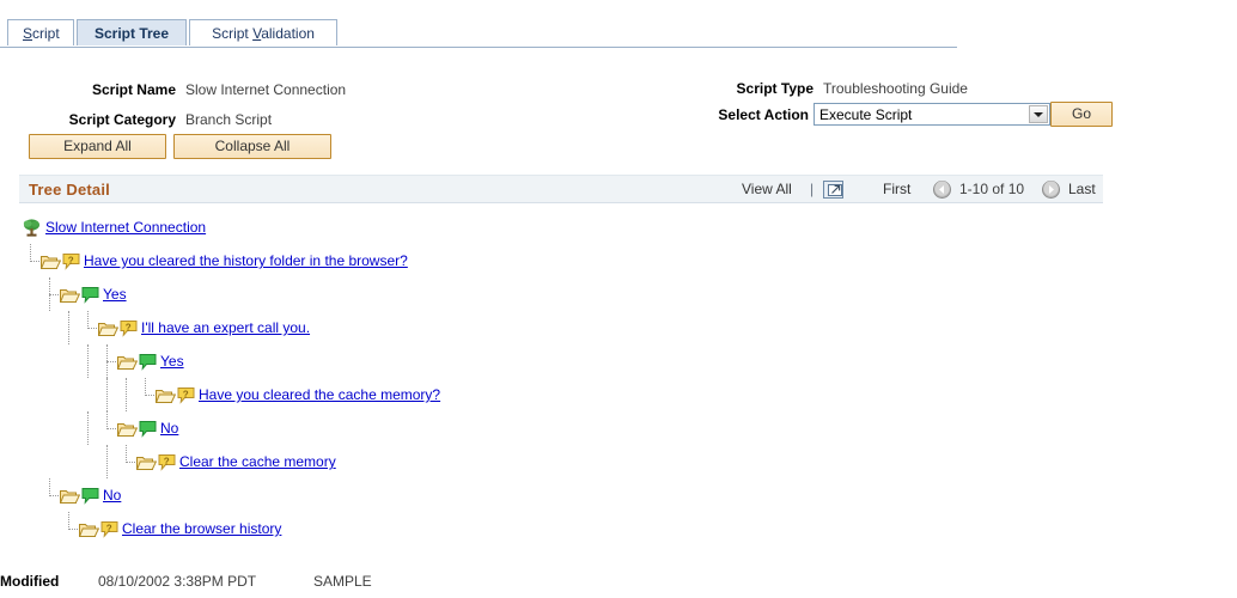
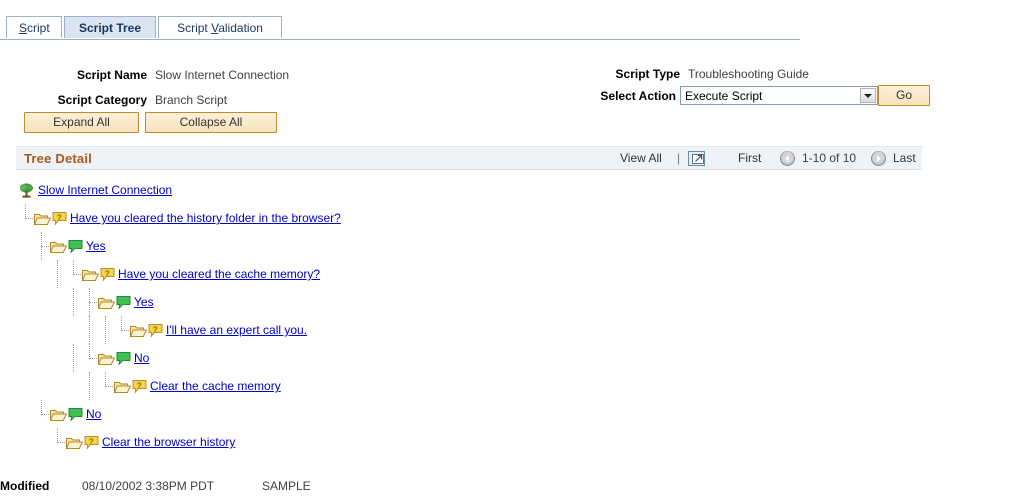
  Script
  Script Tree
  Script Validation
  Script Name
  Slow Internet Connection
  Script Category
  Branch Script
  Script Type
  Troubleshooting Guide
  Select Action
  Execute Script
  Go
  Expand All
  Collapse All
  Tree Detail
  View All
  |
  First
  1-10 of 10
  Last
  Slow Internet Connection
  ?
  Have you cleared the history folder in the browser?
  Yes
  ?
- I'll have an expert call you.
+ Have you cleared the cache memory?
  Yes
  ?
- Have you cleared the cache memory?
+ I'll have an expert call you.
  No
  ?
  Clear the cache memory
  No
  ?
  Clear the browser history
  Modified
  08/10/2002 3:38PM PDT
  SAMPLE
